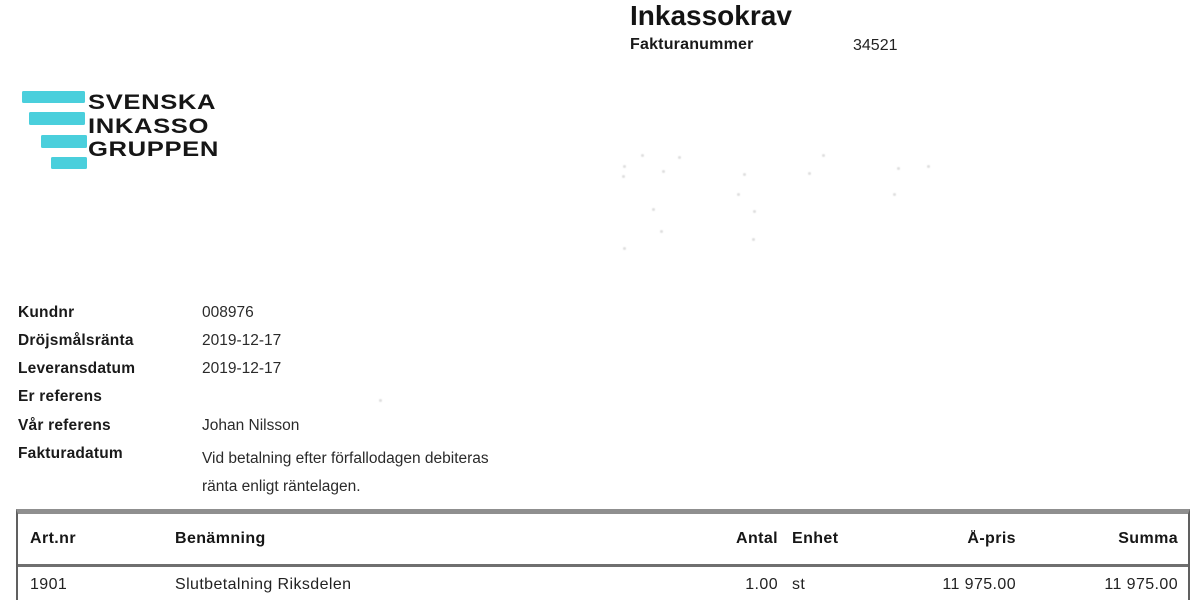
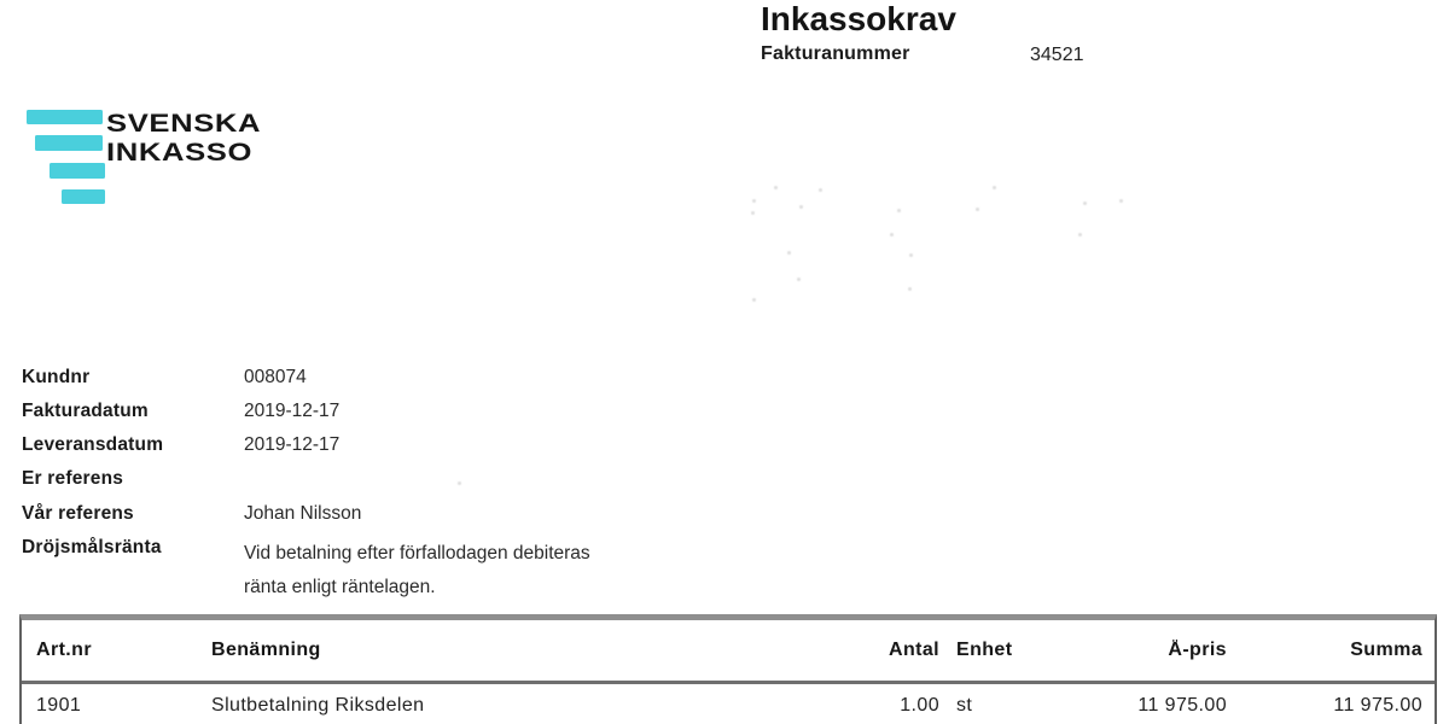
  Inkassokrav
  Fakturanummer
  34521
  SVENSKA
  INKASSO
- GRUPPEN
- Kundnr 008976
+ Kundnr 008074
- Dröjsmålsränta 2019-12-17
+ Fakturadatum 2019-12-17
  Leveransdatum 2019-12-17
  Er referens
  Vår referens Johan Nilsson
- Fakturadatum Vid betalning efter förfallodagen debiteras
+ Dröjsmålsränta Vid betalning efter förfallodagen debiteras
  ränta enligt räntelagen.
  Art.nr
  Benämning
  Antal
  Enhet
  Å-pris
  Summa
  1901
  Slutbetalning Riksdelen
  1.00
  st
  11 975.00
  11 975.00
